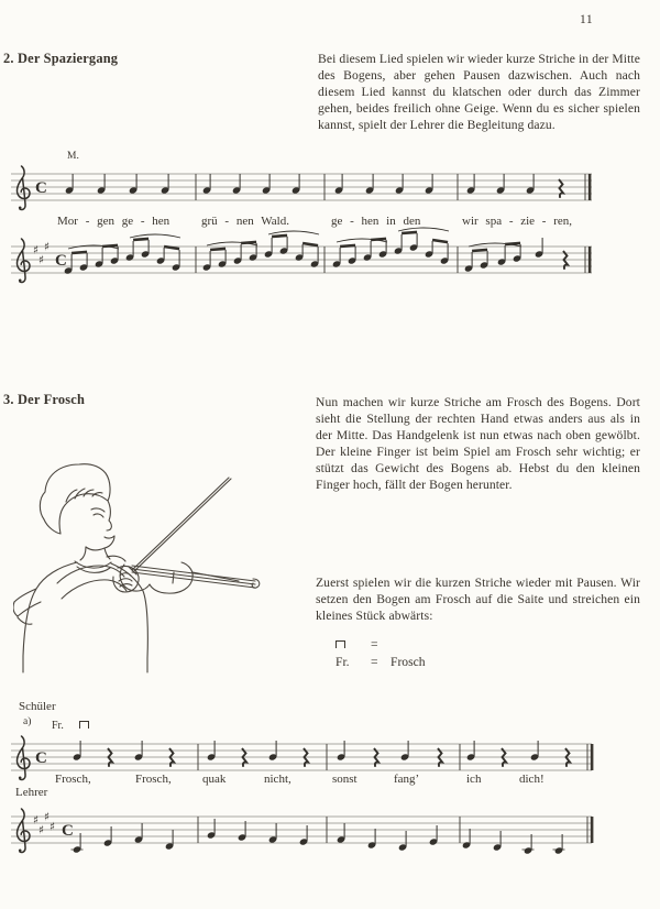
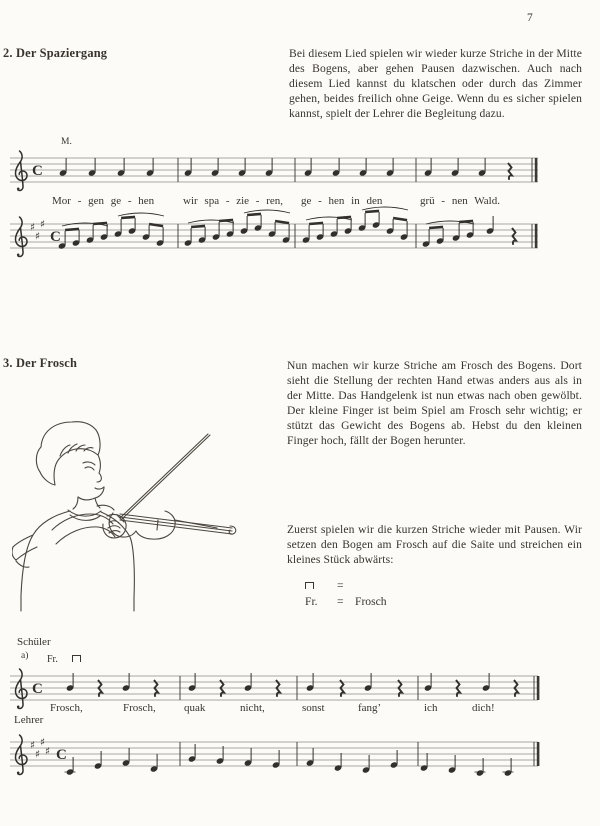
- 11
+ 7
  2. Der Spaziergang
  Bei diesem Lied spielen wir wieder kurze Striche in der Mitte des Bogens, aber gehen Pausen dazwischen. Auch nach diesem Lied kannst du klatschen oder durch das Zimmer gehen, beides freilich ohne Geige. Wenn du es sicher spielen kannst, spielt der Lehrer die Begleitung dazu.
  M.
  C
  ♯
  ♯
  ♯
  C
  Mor - gen ge - hen
- grü - nen Wald.
+ wir spa - zie - ren,
  ge - hen in den
- wir spa - zie - ren,
+ grü - nen Wald.
  3. Der Frosch
  Nun machen wir kurze Striche am Frosch des Bogens. Dort sieht die Stellung der rechten Hand etwas anders aus als in der Mitte. Das Handgelenk ist nun etwas nach oben gewölbt. Der kleine Finger ist beim Spiel am Frosch sehr wichtig; er stützt das Gewicht des Bogens ab. Hebst du den kleinen Finger hoch, fällt der Bogen herunter.
  Zuerst spielen wir die kurzen Striche wieder mit Pausen. Wir setzen den Bogen am Frosch auf die Saite und streichen ein kleines Stück abwärts:
  =
  Fr.
  =
  Frosch
  Schüler
  a)
  Fr.
  C
  ♯
  ♯
  ♯
  ♯
  C
  Frosch,
  Frosch,
  quak
  nicht,
  sonst
  fang’
  ich
  dich!
  Lehrer
